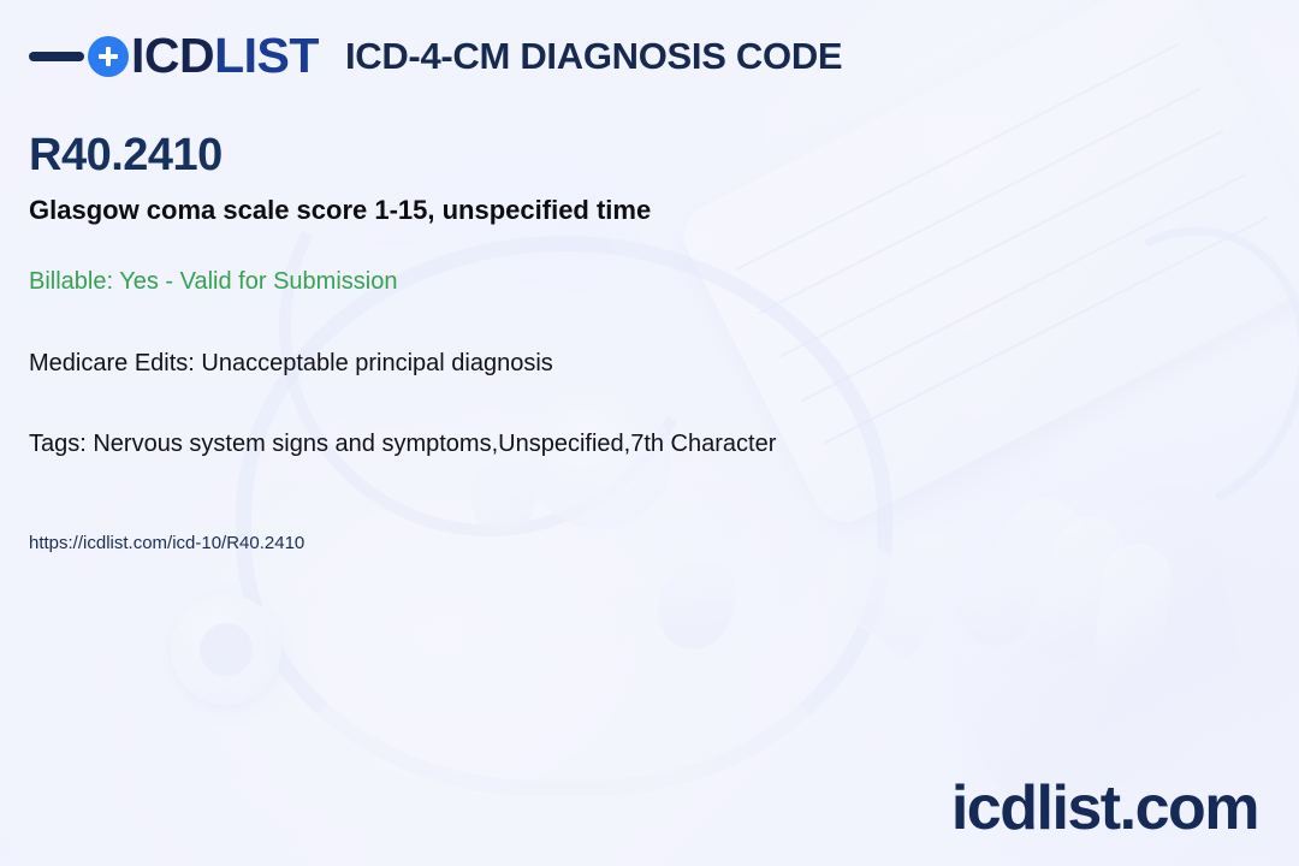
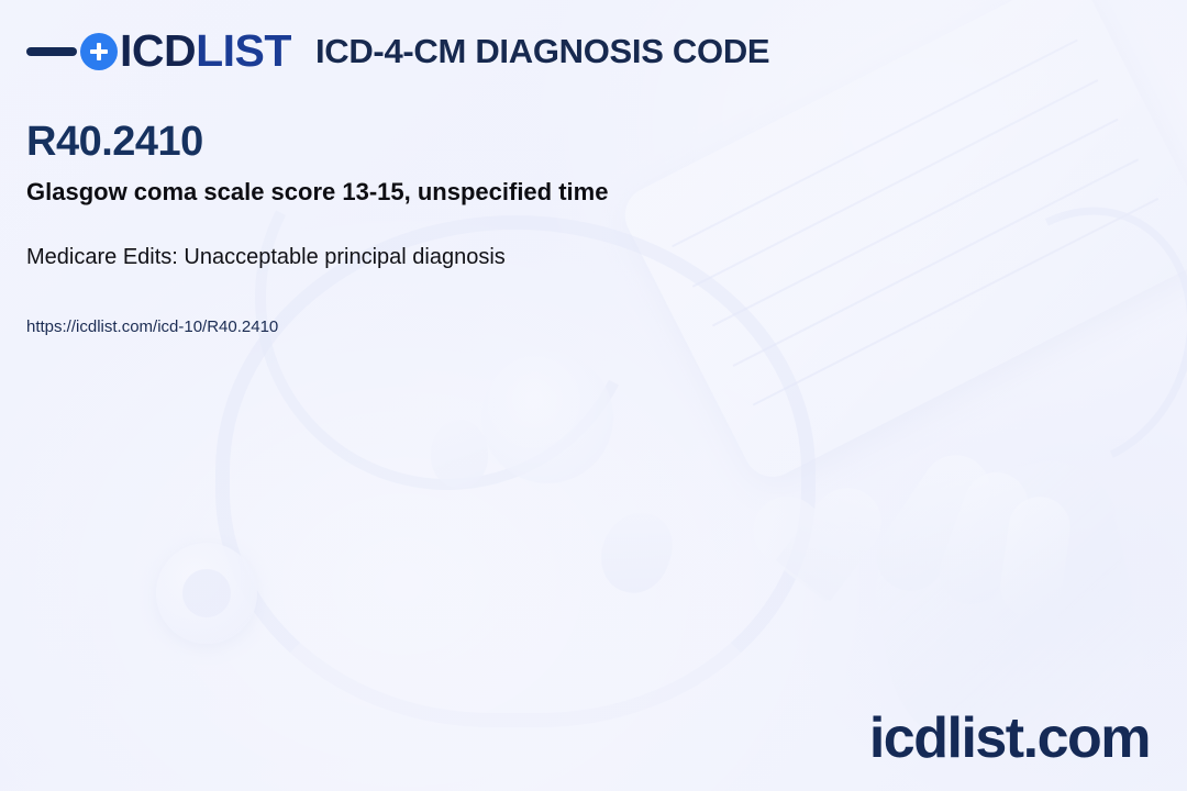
  ICD
  LIST
  ICD-4-CM DIAGNOSIS CODE
  R40.2410
- Glasgow coma scale score 1-15, unspecified time
+ Glasgow coma scale score 13-15, unspecified time
- Billable: Yes - Valid for Submission
  Medicare Edits: Unacceptable principal diagnosis
- Tags: Nervous system signs and symptoms,Unspecified,7th Character
  https://icdlist.com/icd-10/R40.2410
  icdlist.com
